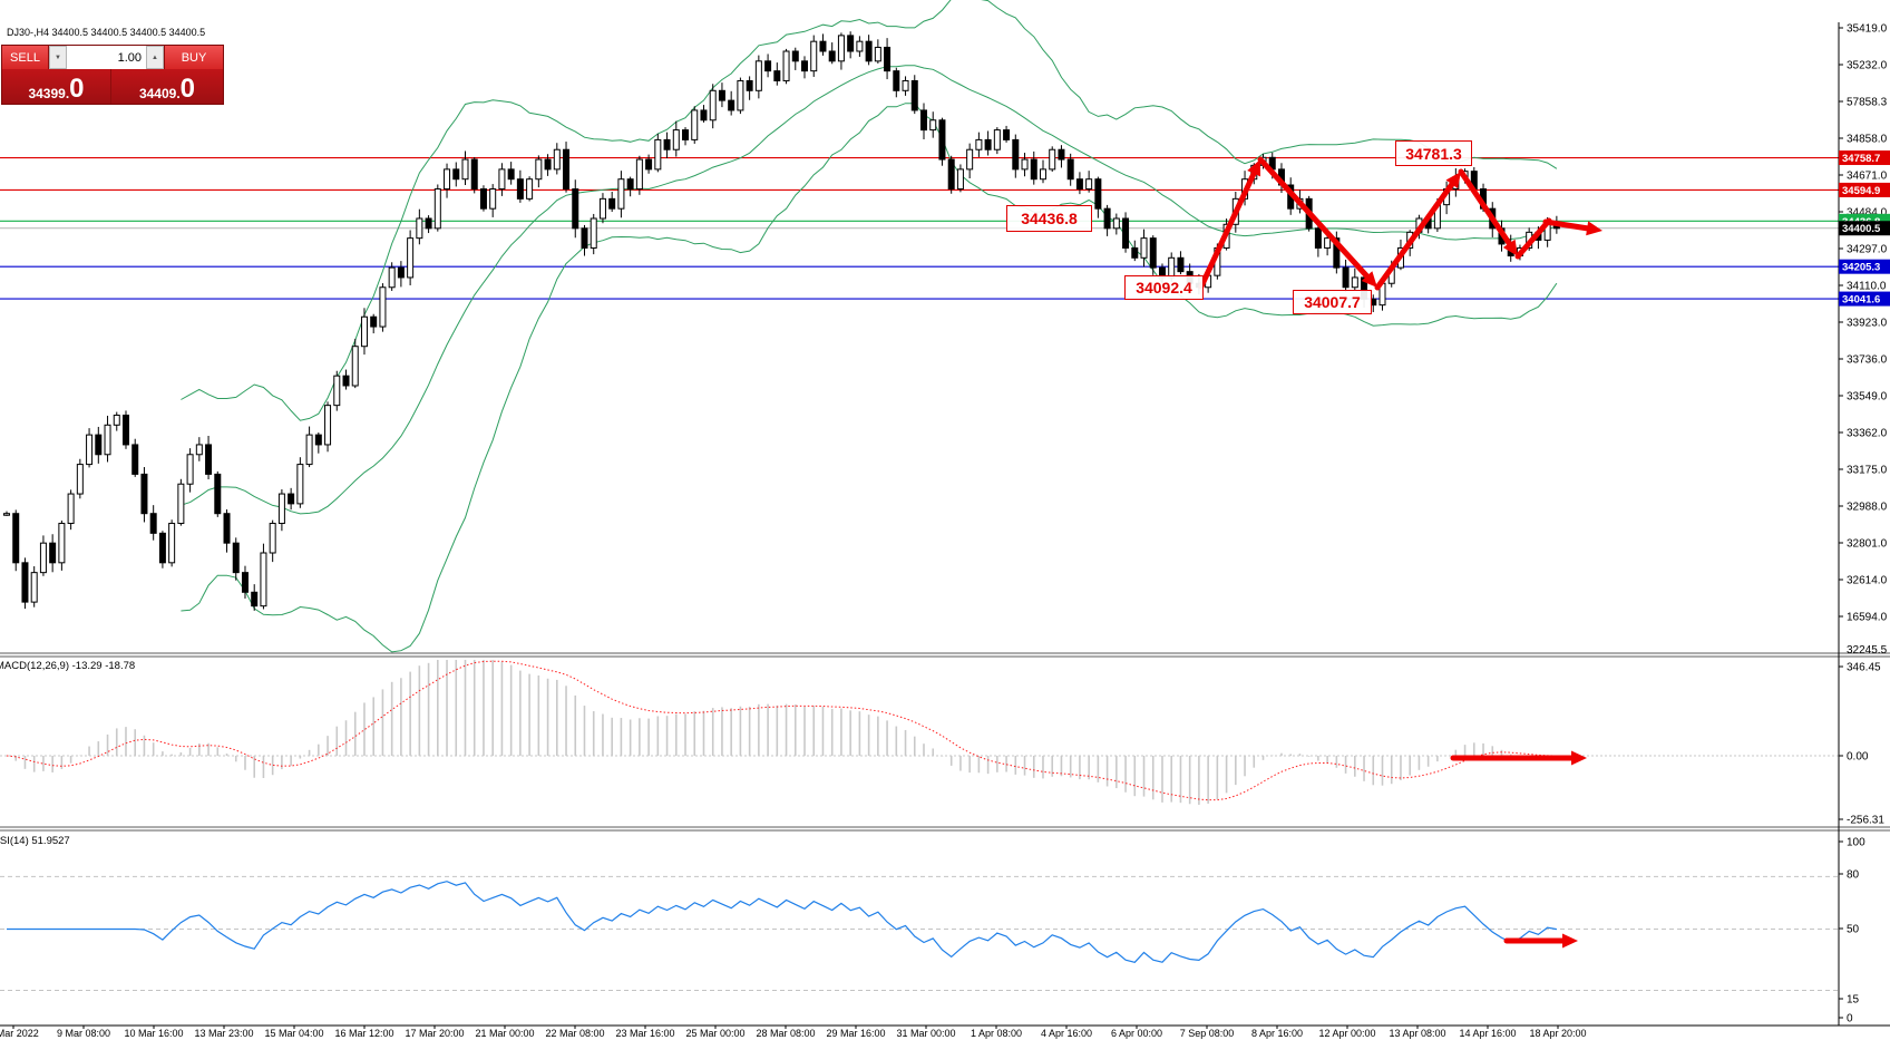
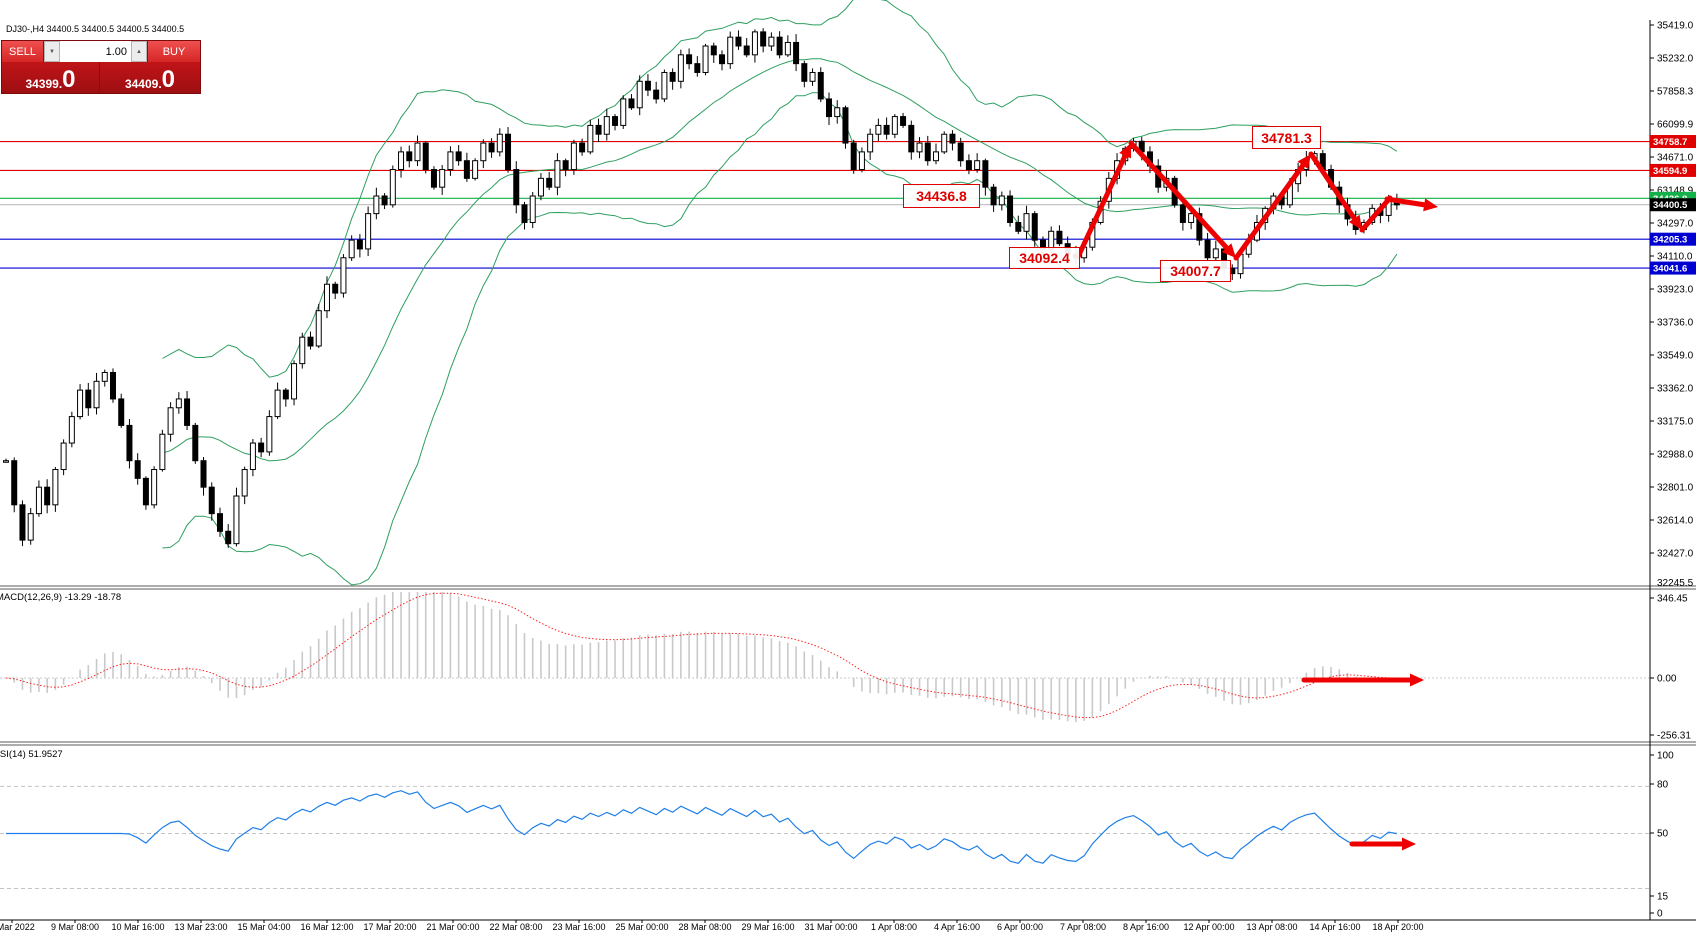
  35419.0
  35232.0
  57858.3
- 34858.0
+ 66099.9
  34671.0
- 34484.0
+ 63148.9
  34297.0
  34110.0
  33923.0
  33736.0
  33549.0
  33362.0
  33175.0
  32988.0
  32801.0
  32614.0
- 16594.0
+ 32427.0
  32245.5
  346.45
  0.00
  -256.31
  100
  80
  50
  15
  0
  34758.7
  34594.9
  34400.5
  34205.3
  34041.6
  Mar 2022
  9 Mar 08:00
  10 Mar 16:00
  13 Mar 23:00
  15 Mar 04:00
  16 Mar 12:00
  17 Mar 20:00
  21 Mar 00:00
  22 Mar 08:00
  23 Mar 16:00
  25 Mar 00:00
  28 Mar 08:00
  29 Mar 16:00
  31 Mar 00:00
  1 Apr 08:00
  4 Apr 16:00
  6 Apr 00:00
- 7 Sep 08:00
+ 7 Apr 08:00
  8 Apr 16:00
  12 Apr 00:00
  13 Apr 08:00
  14 Apr 16:00
  18 Apr 20:00
  DJ30-,H4 34400.5 34400.5 34400.5 34400.5
  ACD(12,26,9) -13.29 -18.78
  SI(14) 51.9527
  SELL
  1.00
  BUY
  34399
  .
  0
  34409
  .
  0
  34781.3
  34436.8
  34092.4
  34007.7
